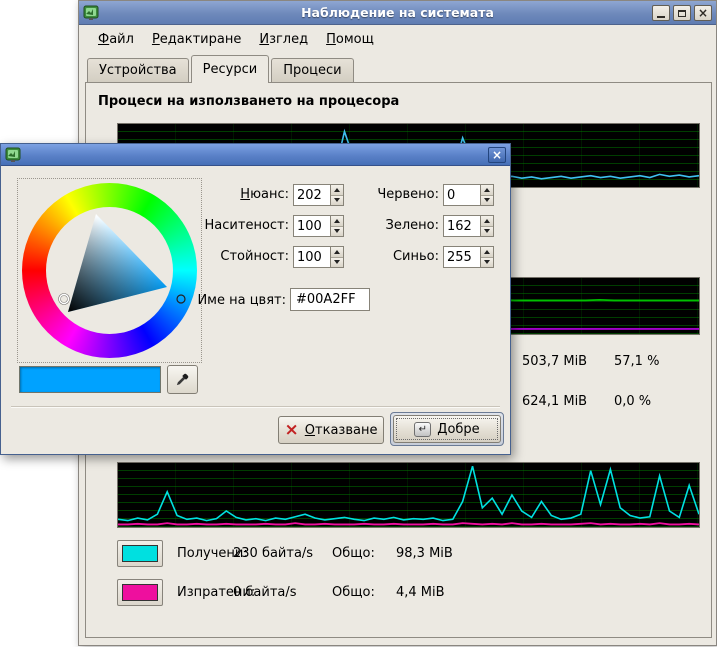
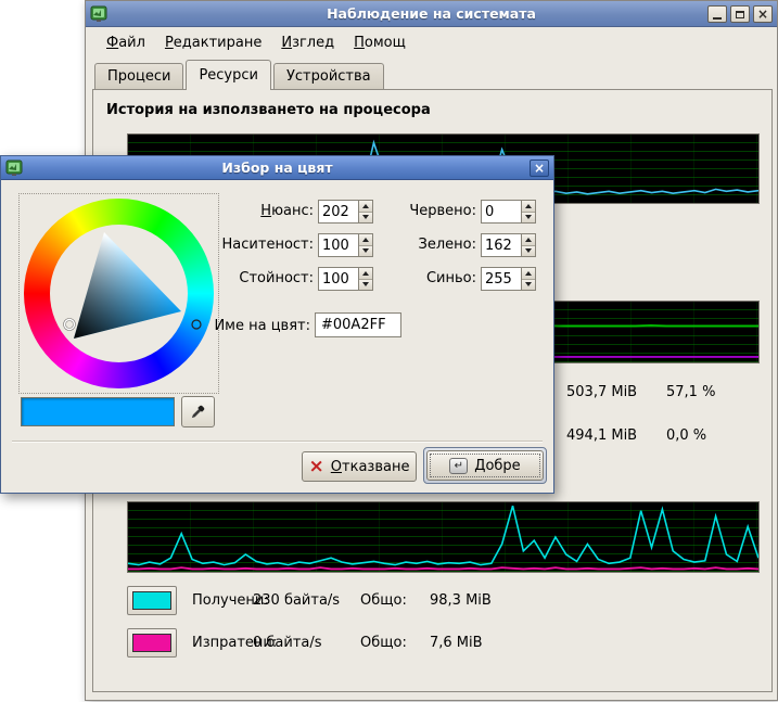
  Наблюдение на системата
  ×
  Файл
  Редактиране
  Изглед
  Помощ
- Устройства
+ Процеси
  Ресурси
- Процеси
+ Устройства
- Процеси на използването на процесора
+ История на използването на процесора
  503,7 MiB
  57,1 %
- 624,1 MiB
+ 494,1 MiB
  0,0 %
  Получени:
  230 байта/s
  Общо:
  98,3 MiB
  Изпратени:
  0 байта/s
  Общо:
- 4,4 MiB
+ 7,6 MiB
+ Избор на цвят
  ×
  Нюанс:
  202
  Наситеност:
  100
  Стойност:
  100
  Червено:
  0
  Зелено:
  162
  Синьо:
  255
  Име на цвят:
  #00A2FF
  ×
  Отказване
  ↵
  Добре
